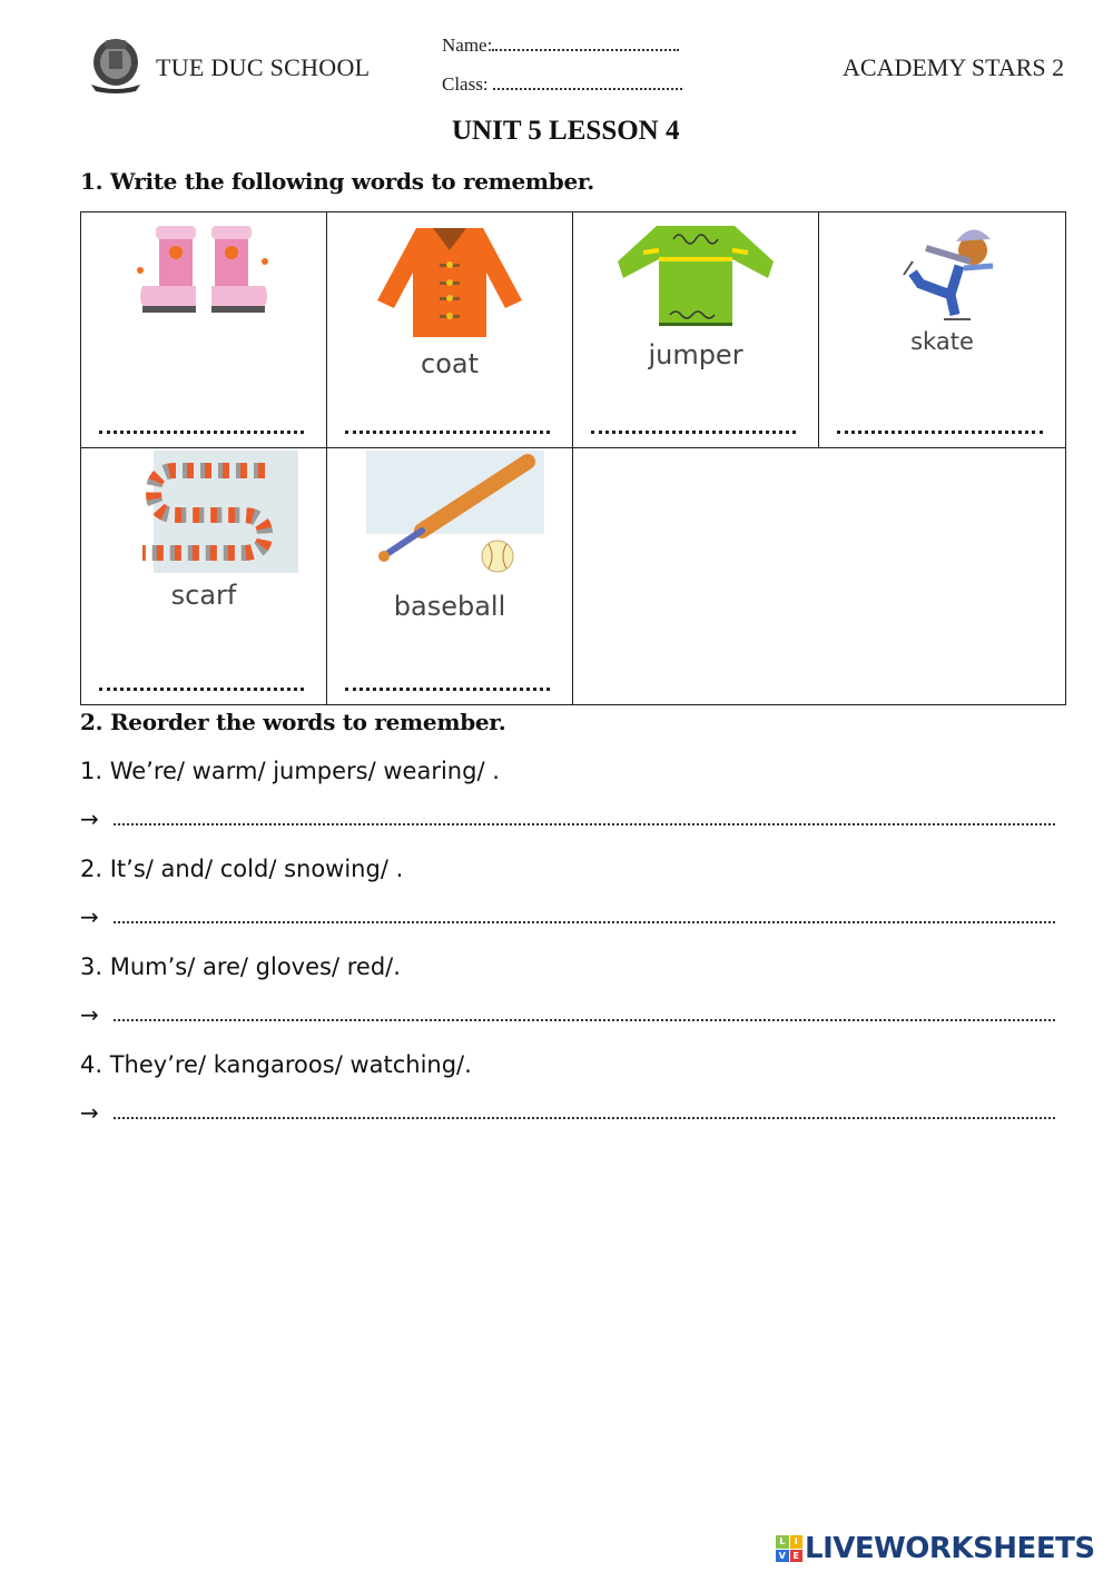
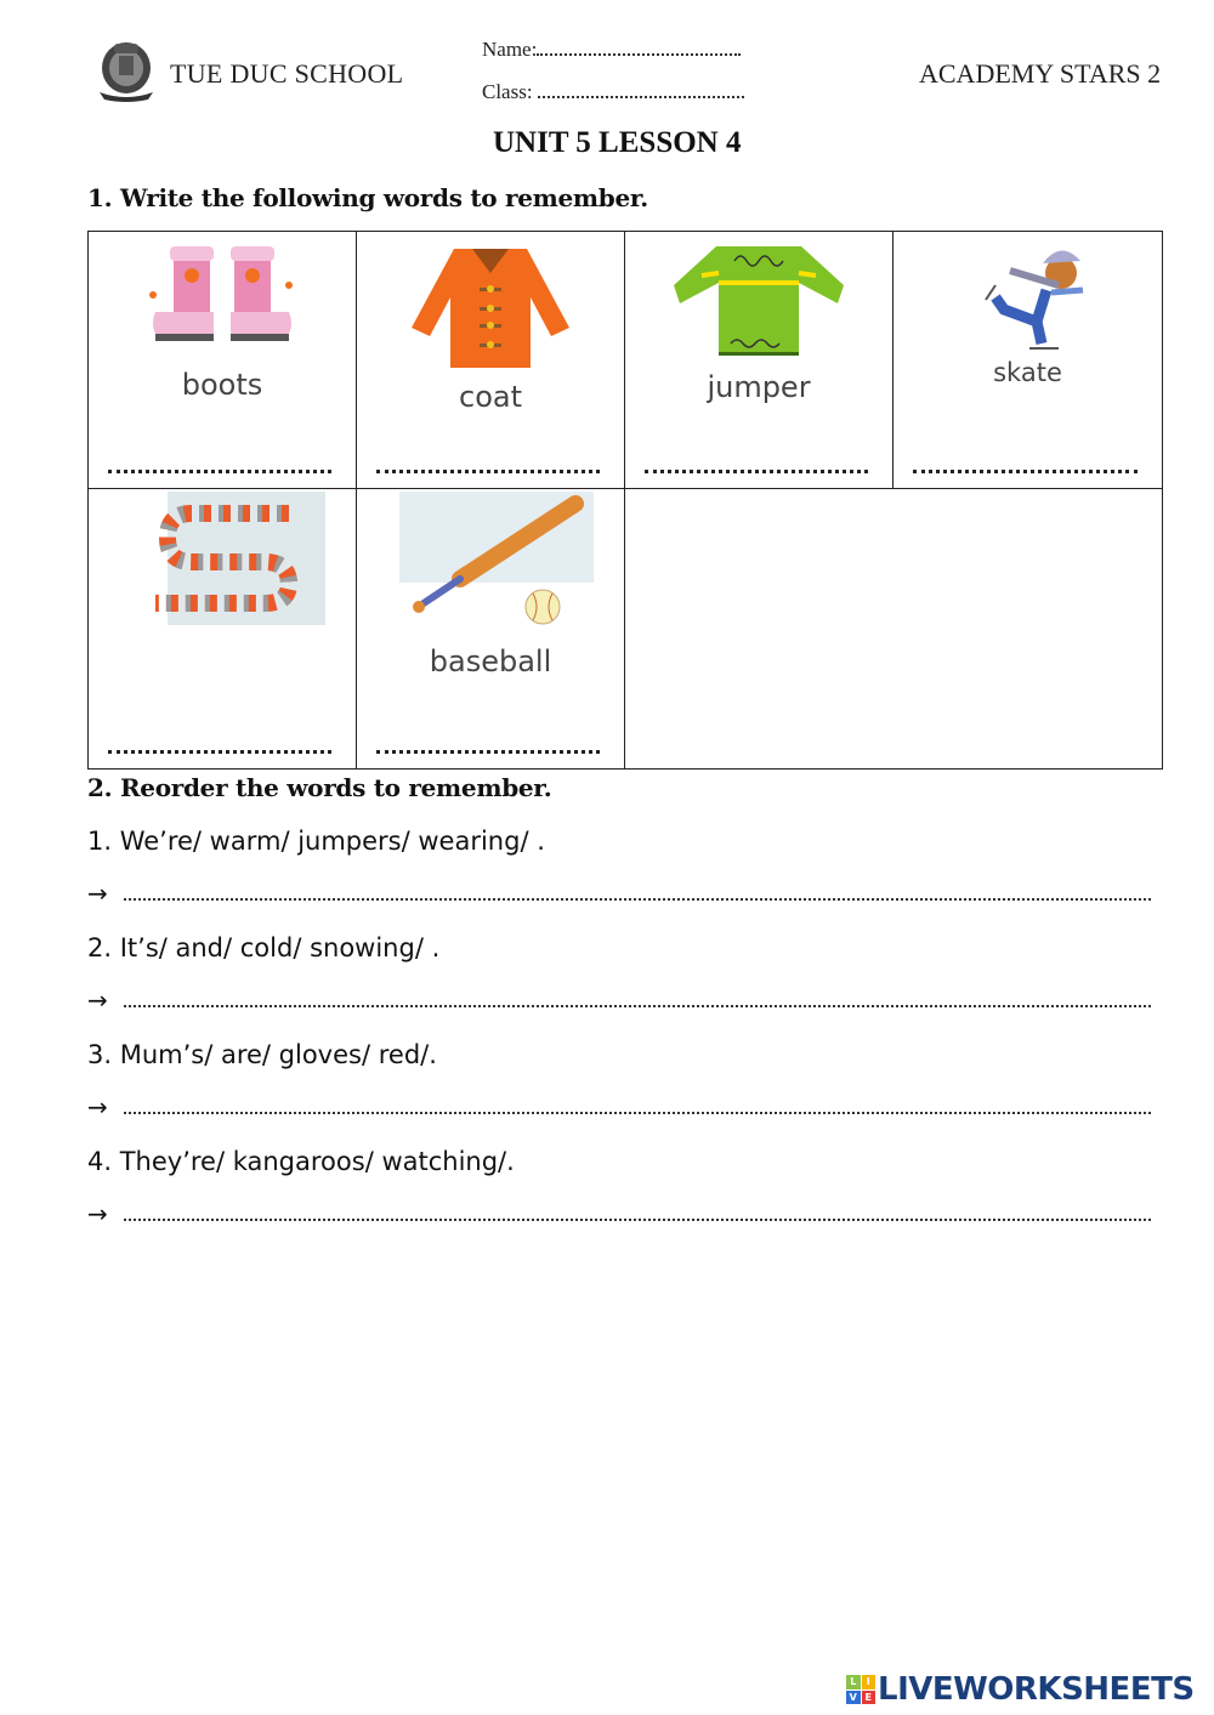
  TUE DUC SCHOOL
  Name:
  Class:
  ACADEMY STARS 2
  UNIT 5 LESSON 4
  1. Write the following words to remember.
+ boots
  coat
  jumper
  skate
- scarf
  baseball
  2. Reorder the words to remember.
  1. We’re/ warm/ jumpers/ wearing/ .
  →
  2. It’s/ and/ cold/ snowing/ .
  →
  3. Mum’s/ are/ gloves/ red/.
  →
  4. They’re/ kangaroos/ watching/.
  →
  L
  I
  V
  E
  LIVEWORKSHEETS
